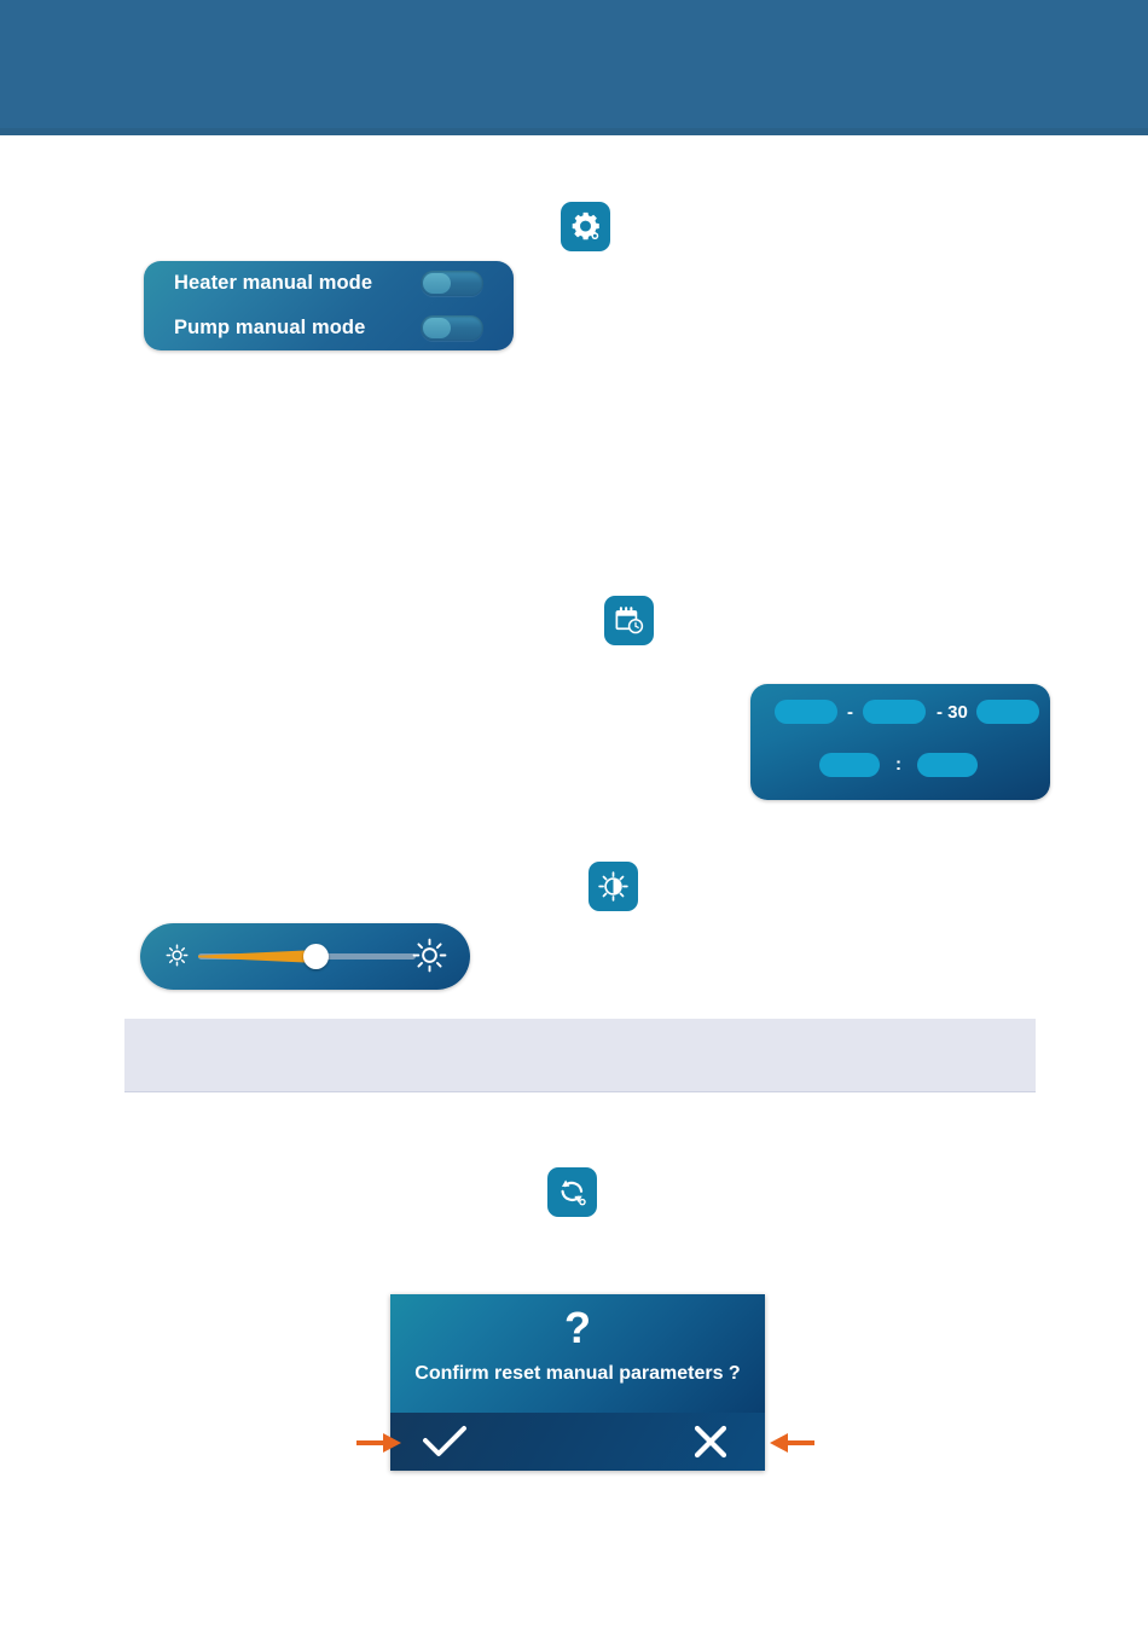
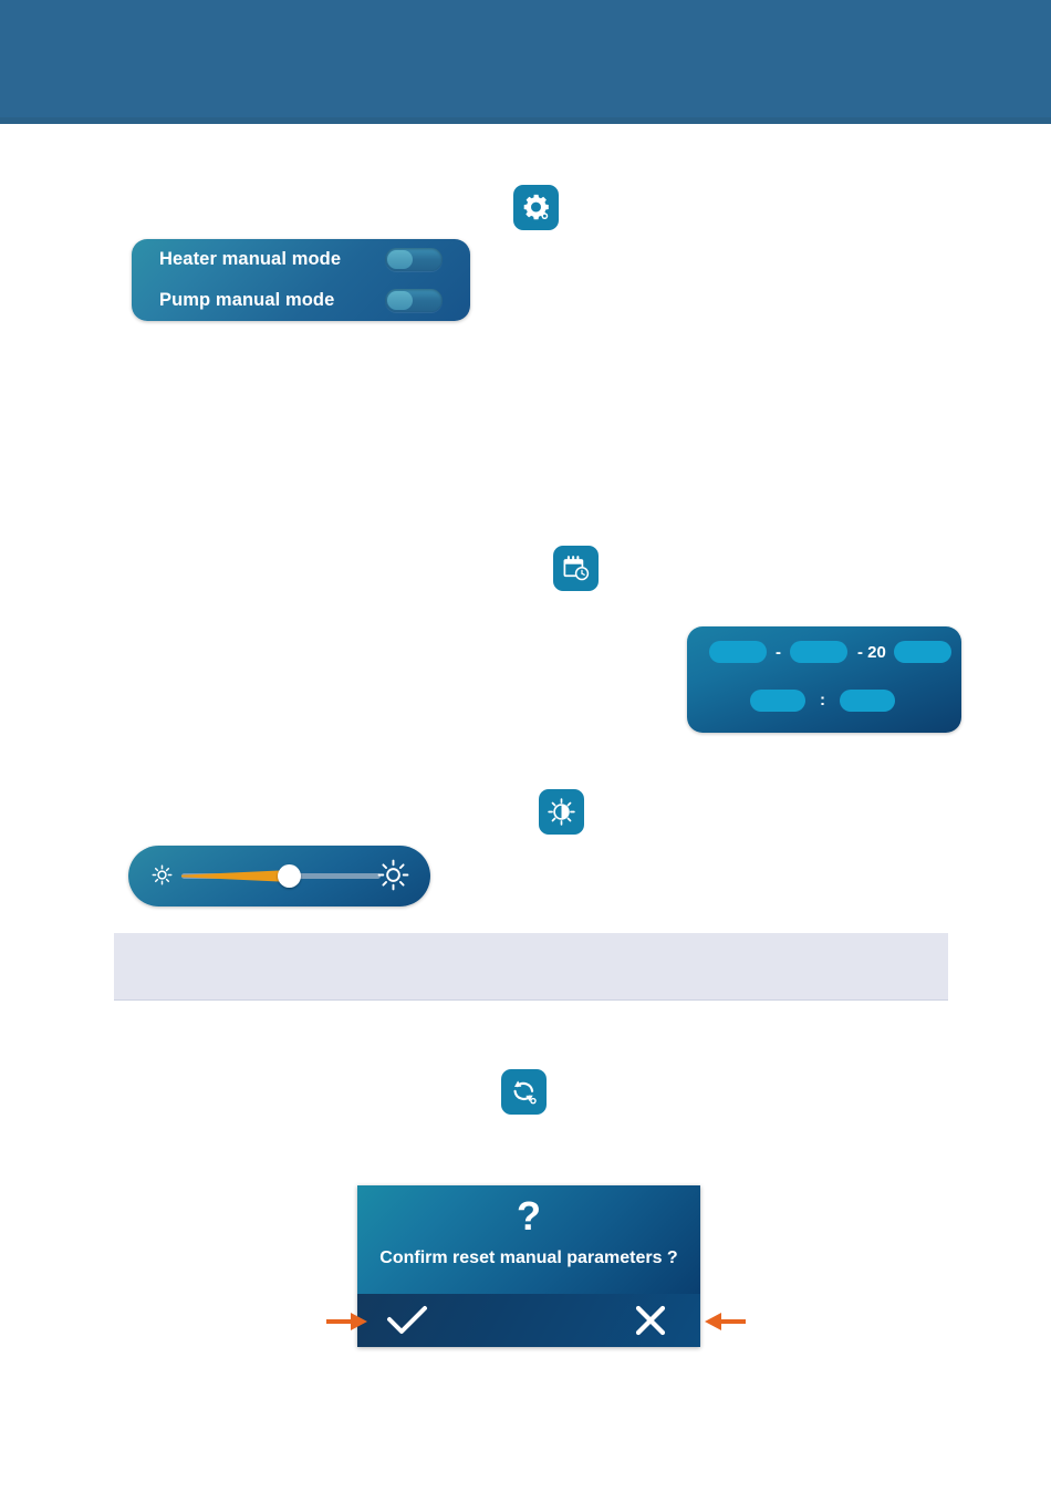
  Heater manual mode
  Pump manual mode
  -
- - 30
+ - 20
  :
  ?
  Confirm reset manual parameters ?
